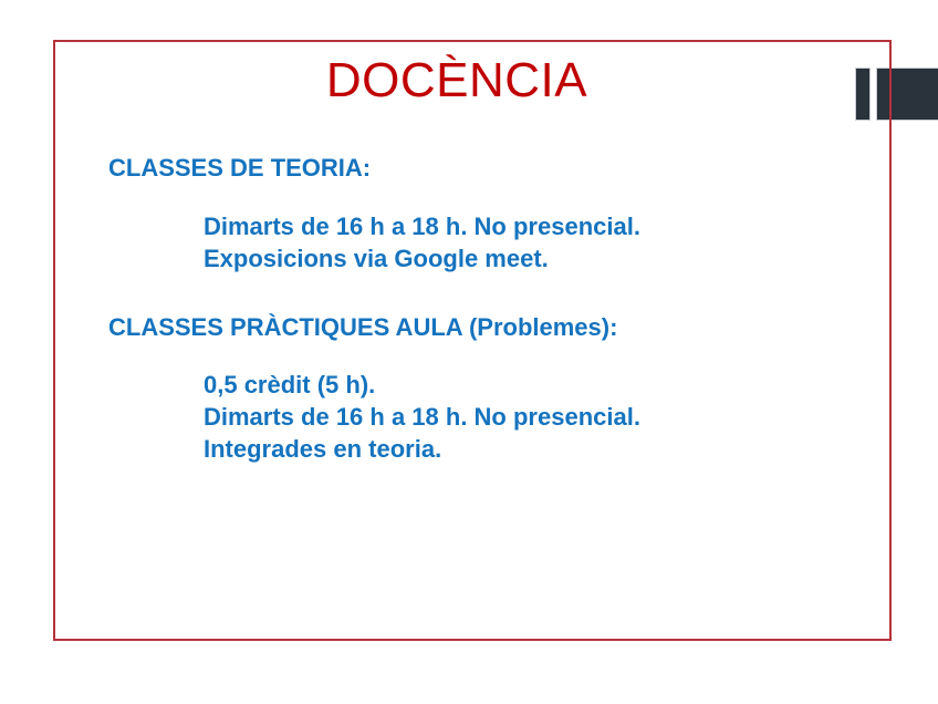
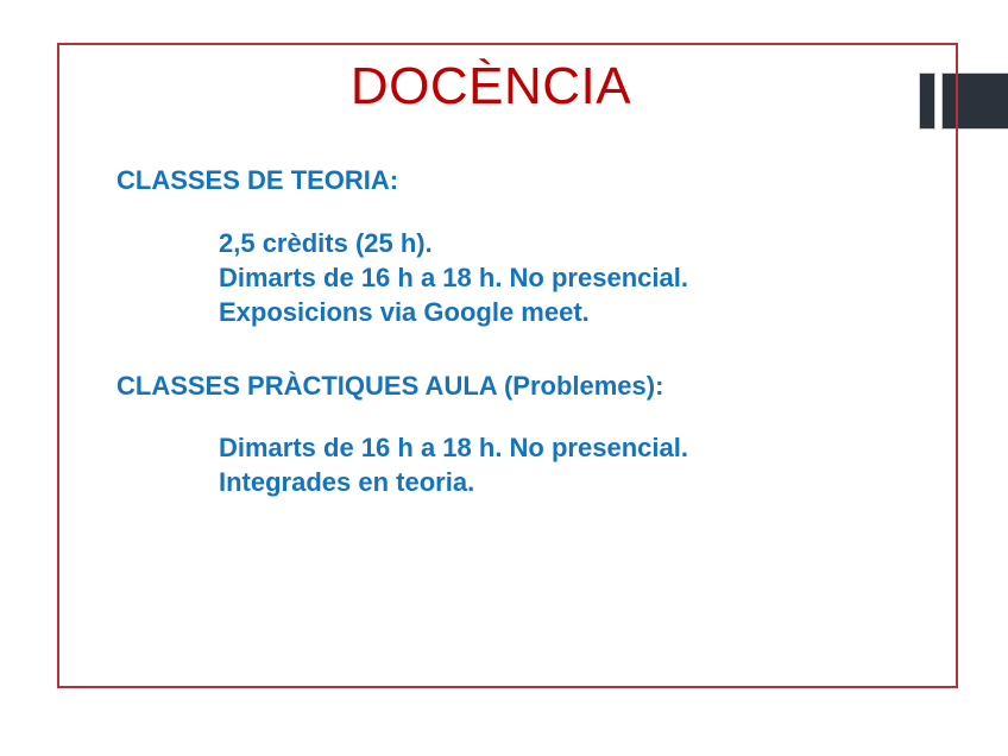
  DOCÈNCIA
  CLASSES DE TEORIA:
+ 2,5 crèdits (25 h).
  Dimarts de 16 h a 18 h. No presencial.
  Exposicions via Google meet.
  CLASSES PRÀCTIQUES AULA (Problemes):
- 0,5 crèdit (5 h).
  Dimarts de 16 h a 18 h. No presencial.
  Integrades en teoria.
